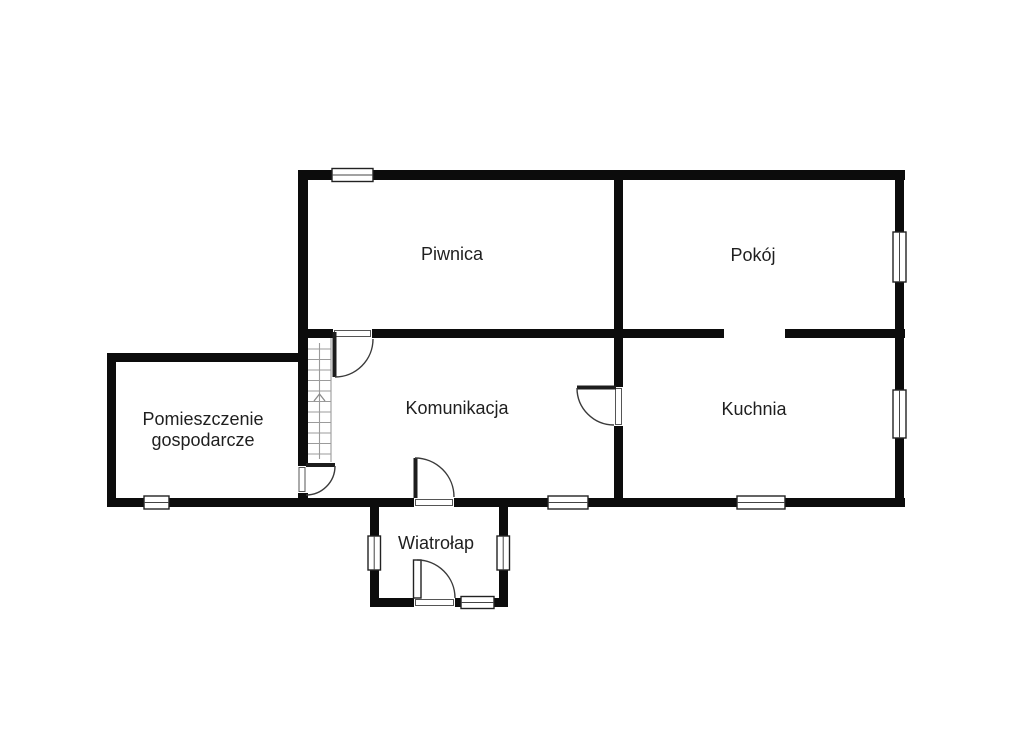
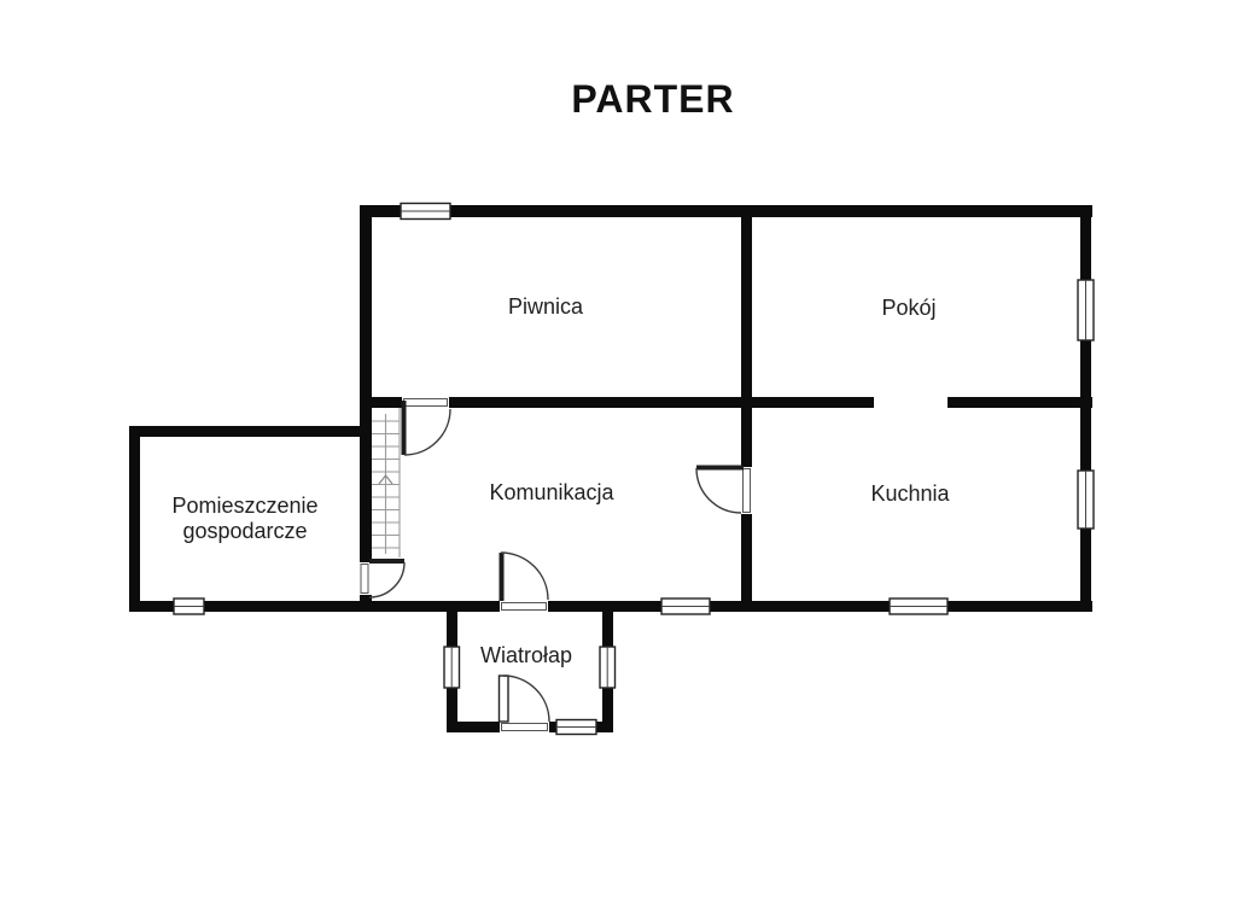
+ PARTER
  Piwnica
  Pokój
  Pomieszczenie
  gospodarcze
  Komunikacja
  Kuchnia
  Wiatrołap
